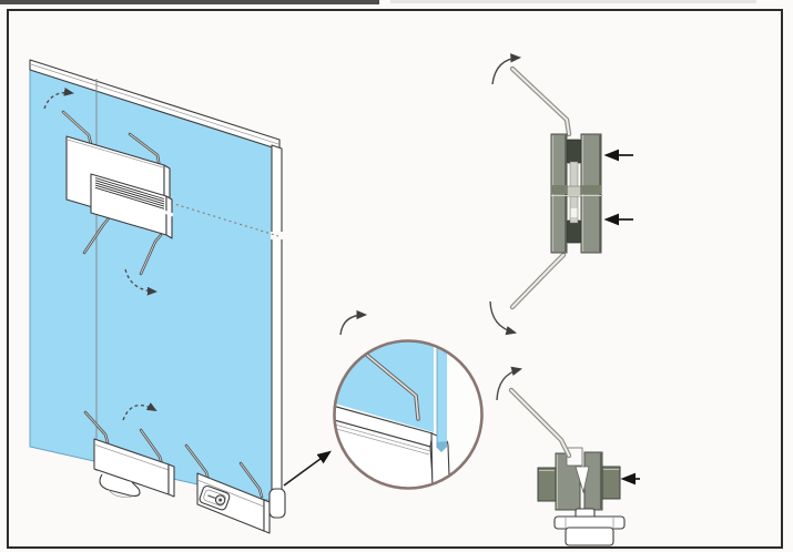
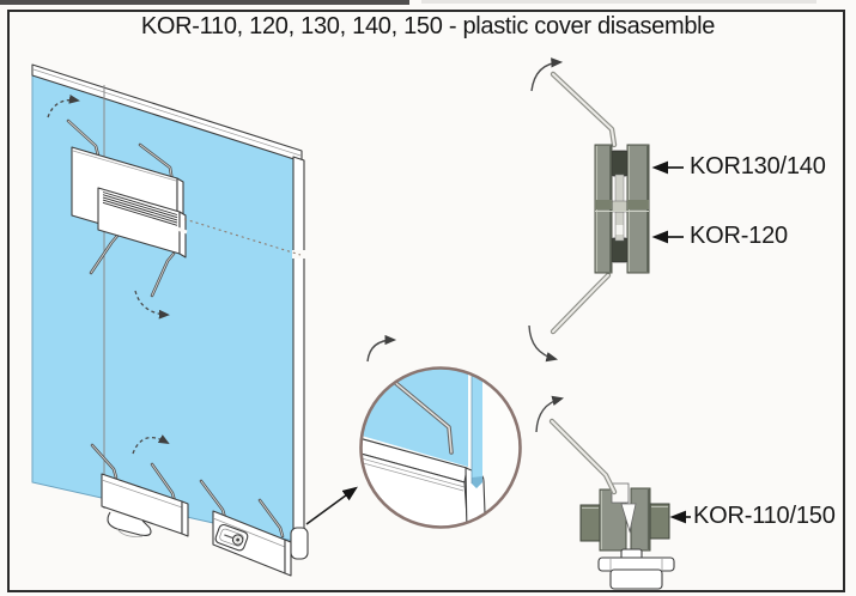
+ KOR-110, 120, 130, 140, 150 - plastic cover disasemble
+ KOR130/140
+ KOR-120
+ KOR-110/150
